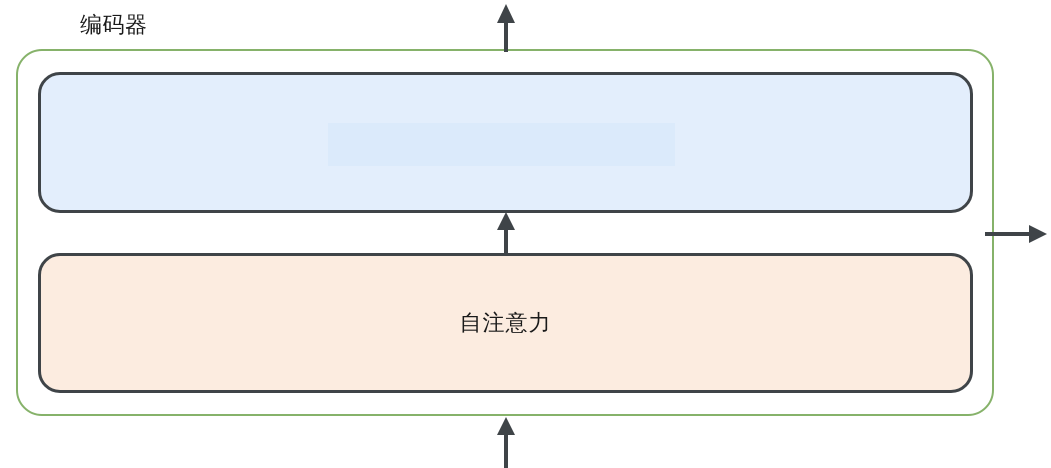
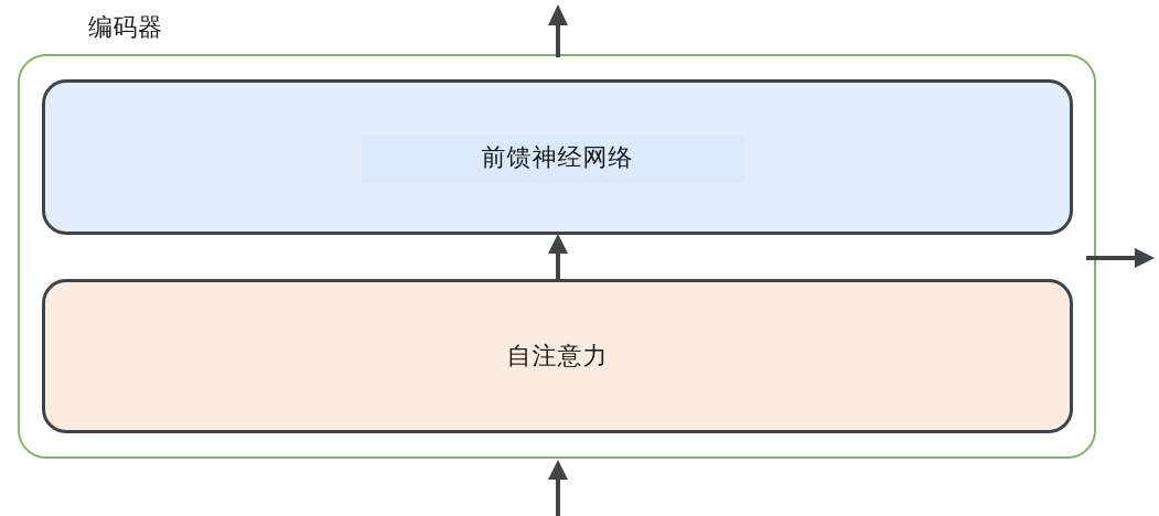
  编码器
+ 前馈神经网络
  自注意力
